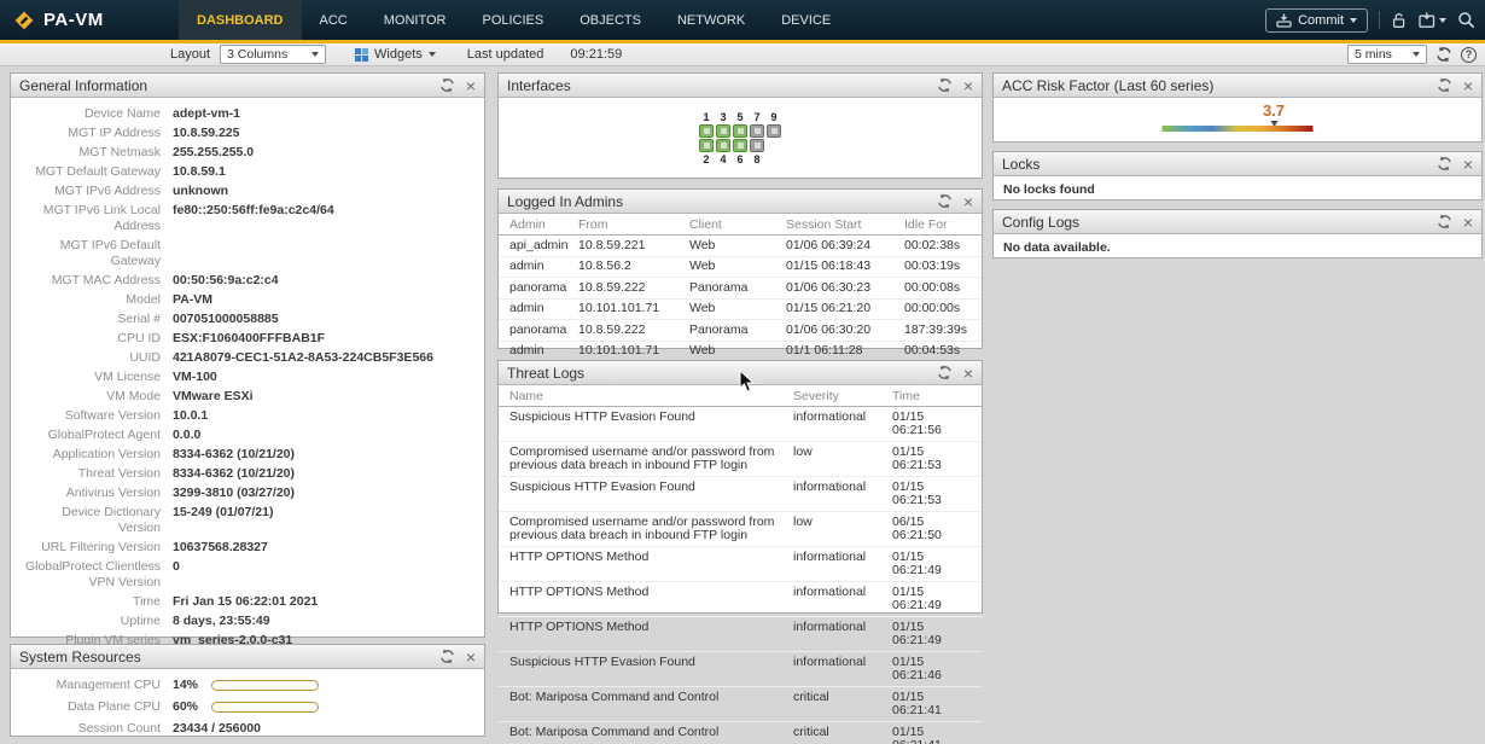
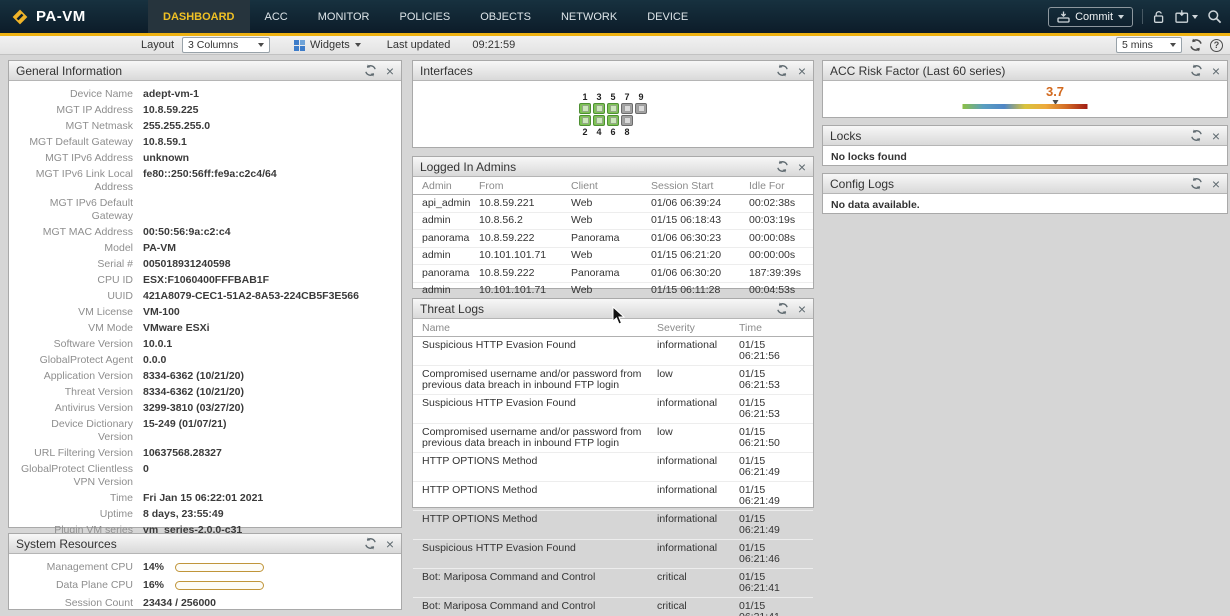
  PA-VM
  DASHBOARD
  ACC
  MONITOR
  POLICIES
  OBJECTS
  NETWORK
  DEVICE
  Commit
  Layout
  3 Columns
  Widgets
  Last updated
  09:21:59
  5 mins
  ?
  General Information
  ×
  Device Name
  adept-vm-1
  MGT IP Address
  10.8.59.225
  MGT Netmask
  255.255.255.0
  MGT Default Gateway
  10.8.59.1
  MGT IPv6 Address
  unknown
  MGT IPv6 Link Local Address
  fe80::250:56ff:fe9a:c2c4/64
  MGT IPv6 Default Gateway
  MGT MAC Address
  00:50:56:9a:c2:c4
  Model
  PA-VM
  Serial #
- 007051000058885
+ 005018931240598
  CPU ID
  ESX:F1060400FFFBAB1F
  UUID
  421A8079-CEC1-51A2-8A53-224CB5F3E566
  VM License
  VM-100
  VM Mode
  VMware ESXi
  Software Version
  10.0.1
  GlobalProtect Agent
  0.0.0
  Application Version
  8334-6362 (10/21/20)
  Threat Version
  8334-6362 (10/21/20)
  Antivirus Version
  3299-3810 (03/27/20)
  Device Dictionary Version
  15-249 (01/07/21)
  URL Filtering Version
  10637568.28327
  GlobalProtect Clientless VPN Version
  0
  Time
  Fri Jan 15 06:22:01 2021
  Uptime
  8 days, 23:55:49
  Plugin VM series
  vm_series-2.0.0-c31
  System Resources
  ×
  Management CPU
  14%
  Data Plane CPU
- 60%
+ 16%
  Session Count
  23434 / 256000
  Interfaces
  ×
  1
  3
  5
  7
  9
  2
  4
  6
  8
  Logged In Admins
  ×
  Admin	From	Client	Session Start	Idle For
  api_admin	10.8.59.221	Web	01/06 06:39:24	00:02:38s
  admin	10.8.56.2	Web	01/15 06:18:43	00:03:19s
  panorama	10.8.59.222	Panorama	01/06 06:30:23	00:00:08s
  admin	10.101.101.71	Web	01/15 06:21:20	00:00:00s
  panorama	10.8.59.222	Panorama	01/06 06:30:20	187:39:39s
- admin	10.101.101.71	Web	01/1 06:11:28	00:04:53s
+ admin	10.101.101.71	Web	01/15 06:11:28	00:04:53s
  Threat Logs
  ×
  Name	Severity	Time
  Suspicious HTTP Evasion Found	informational	01/15 06:21:56
  Compromised username and/or password from previous data breach in inbound FTP login	low	01/15 06:21:53
  Suspicious HTTP Evasion Found	informational	01/15 06:21:53
- Compromised username and/or password from previous data breach in inbound FTP login	low	06/15 06:21:50
+ Compromised username and/or password from previous data breach in inbound FTP login	low	01/15 06:21:50
  HTTP OPTIONS Method	informational	01/15 06:21:49
  HTTP OPTIONS Method	informational	01/15 06:21:49
  HTTP OPTIONS Method	informational	01/15 06:21:49
  Suspicious HTTP Evasion Found	informational	01/15 06:21:46
  Bot: Mariposa Command and Control	critical	01/15 06:21:41
  Bot: Mariposa Command and Control	critical	01/15
  ACC Risk Factor (Last 60 series)
  ×
  3.7
  Locks
  ×
  No locks found
  Config Logs
  ×
  No data available.
